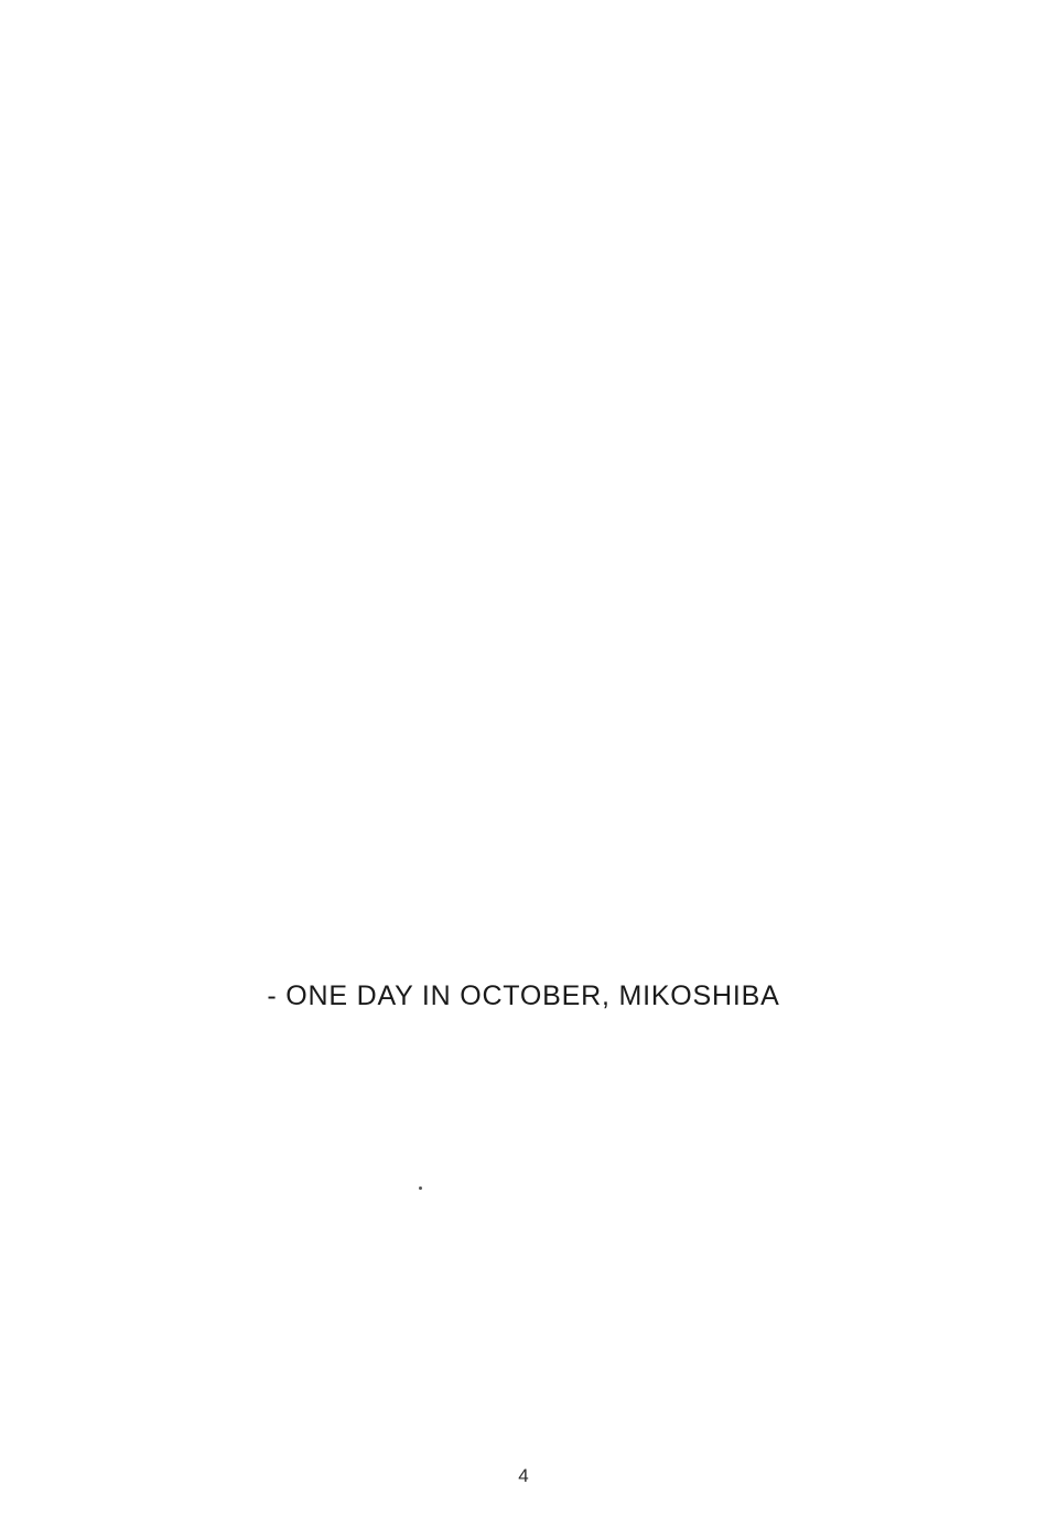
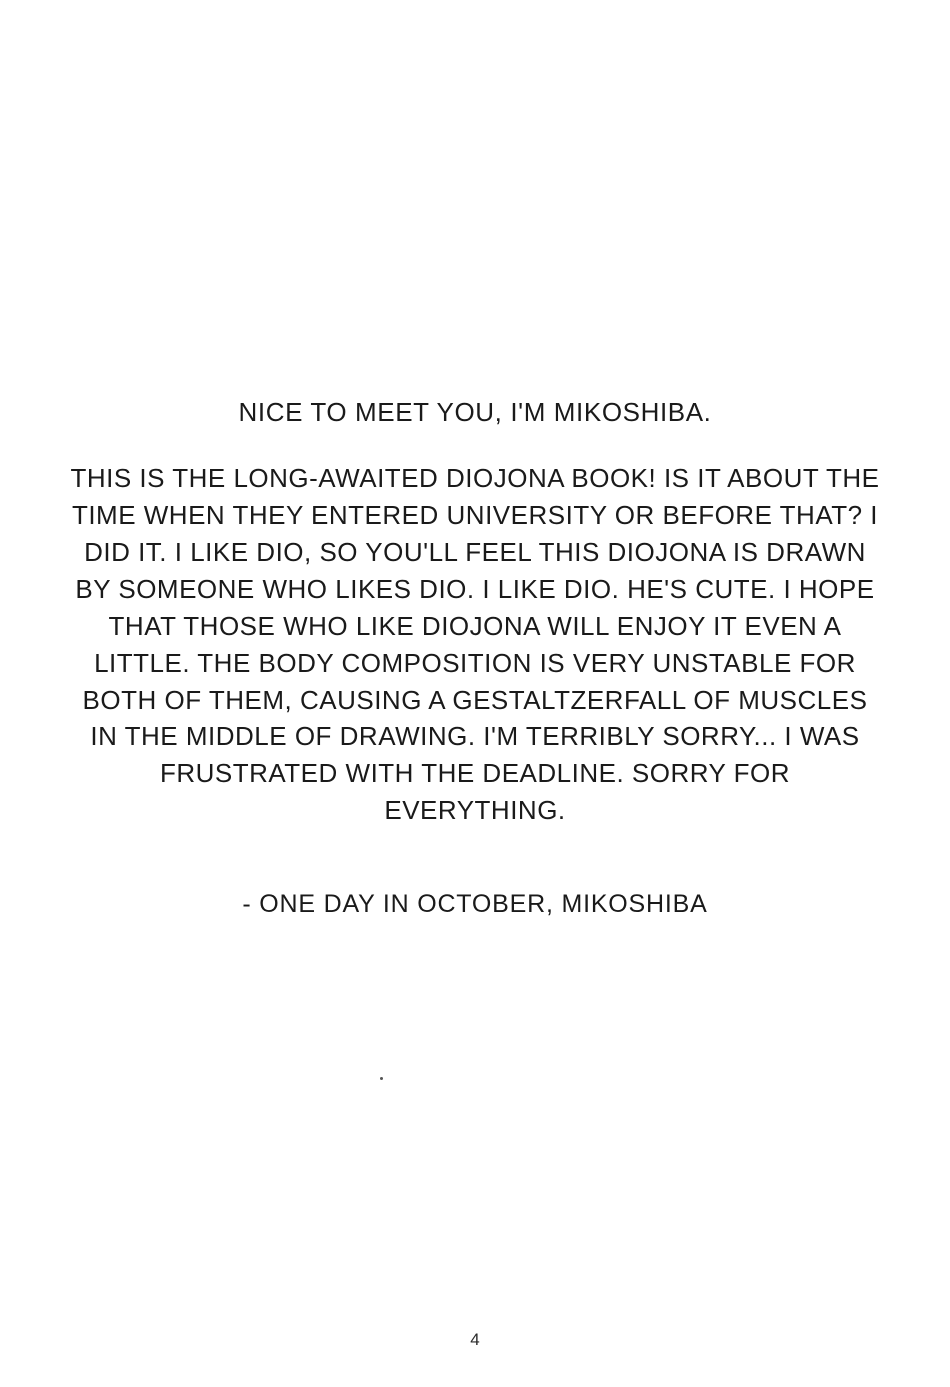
+ NICE TO MEET YOU, I'M MIKOSHIBA.
+ THIS IS THE LONG-AWAITED DIOJONA BOOK! IS IT ABOUT THE TIME WHEN THEY ENTERED UNIVERSITY OR BEFORE THAT? I DID IT. I LIKE DIO, SO YOU'LL FEEL THIS DIOJONA IS DRAWN BY SOMEONE WHO LIKES DIO. I LIKE DIO. HE'S CUTE. I HOPE THAT THOSE WHO LIKE DIOJONA WILL ENJOY IT EVEN A LITTLE. THE BODY COMPOSITION IS VERY UNSTABLE FOR BOTH OF THEM, CAUSING A GESTALTZERFALL OF MUSCLES IN THE MIDDLE OF DRAWING. I'M TERRIBLY SORRY... I WAS FRUSTRATED WITH THE DEADLINE. SORRY FOR EVERYTHING.
  - ONE DAY IN OCTOBER, MIKOSHIBA
  4
